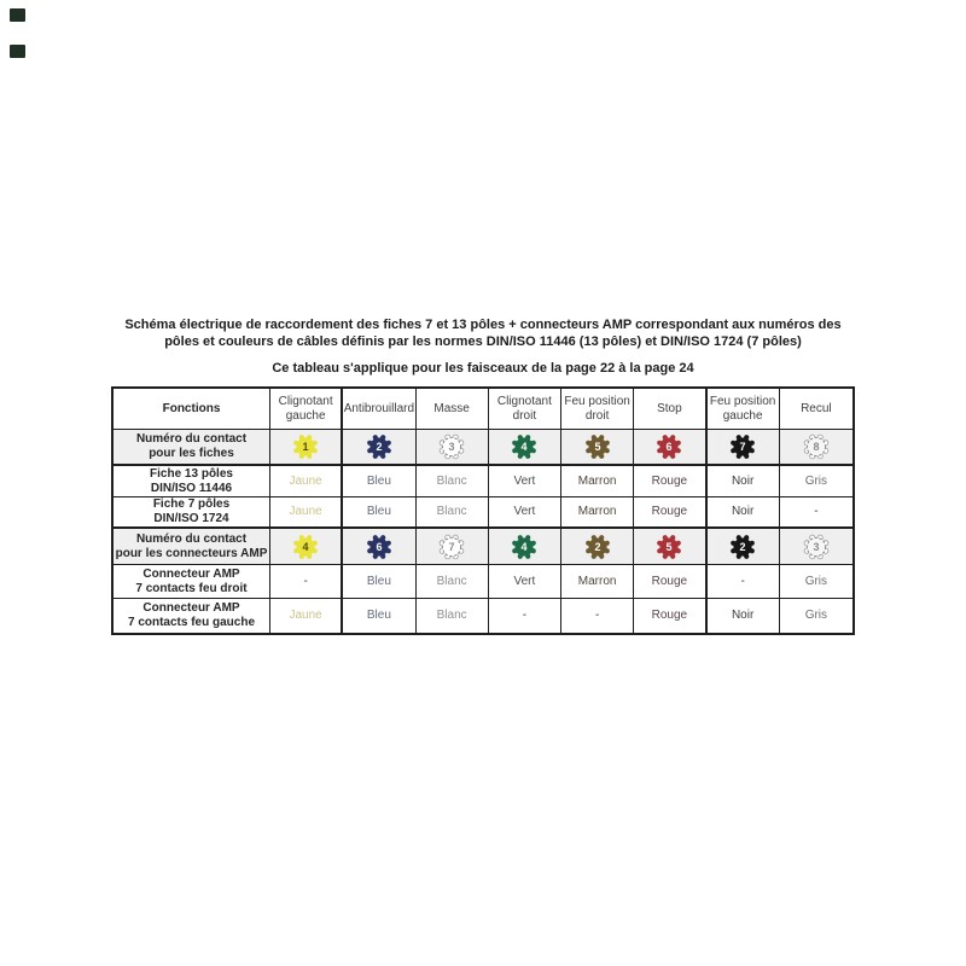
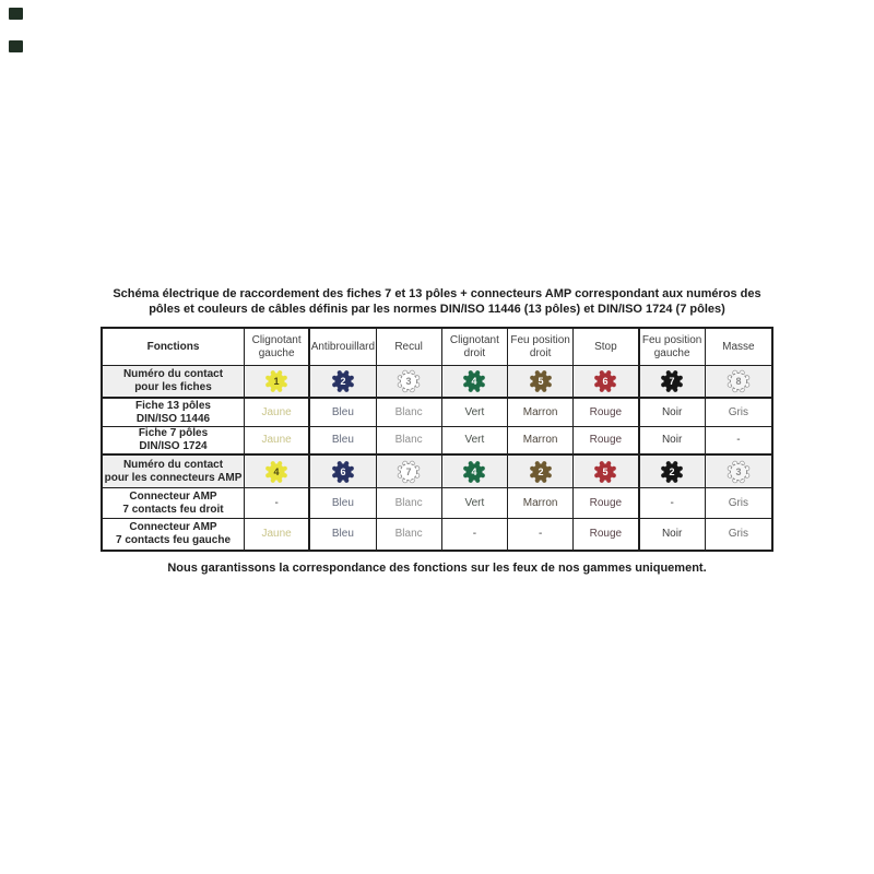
  Schéma électrique de raccordement des fiches 7 et 13 pôles + connecteurs AMP correspondant aux numéros des pôles et couleurs de câbles définis par les normes DIN/ISO 11446 (13 pôles) et DIN/ISO 1724 (7 pôles)
- Ce tableau s'applique pour les faisceaux de la page 22 à la page 24
  Fonctions
  Clignotant
  gauche
  Antibrouillard
- Masse
+ Recul
  Clignotant
  droit
  Feu position
  droit
  Stop
  Feu position
  gauche
- Recul
+ Masse
  Numéro du contact
  pour les fiches
  1
  2
  3
  4
  5
  6
  7
  8
  Fiche 13 pôles
  DIN/ISO 11446
  Jaune
  Bleu
  Blanc
  Vert
  Marron
  Rouge
  Noir
  Gris
  Fiche 7 pôles
  DIN/ISO 1724
  Jaune
  Bleu
  Blanc
  Vert
  Marron
  Rouge
  Noir
  -
  Numéro du contact
  pour les connecteurs AMP
  4
  6
  7
  4
  2
  5
  2
  3
  Connecteur AMP
  7 contacts feu droit
  -
  Bleu
  Blanc
  Vert
  Marron
  Rouge
  -
  Gris
  Connecteur AMP
  7 contacts feu gauche
  Jaune
  Bleu
  Blanc
  -
  -
  Rouge
  Noir
  Gris
+ Nous garantissons la correspondance des fonctions sur les feux de nos gammes uniquement.
